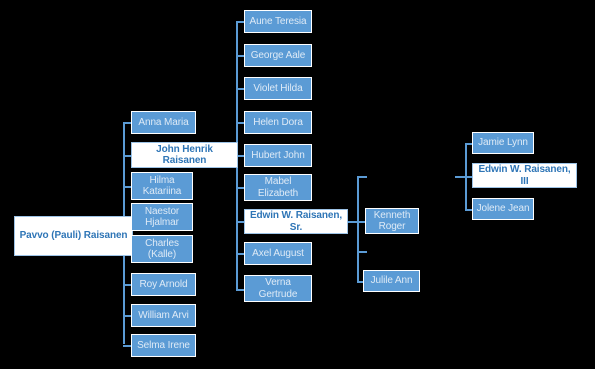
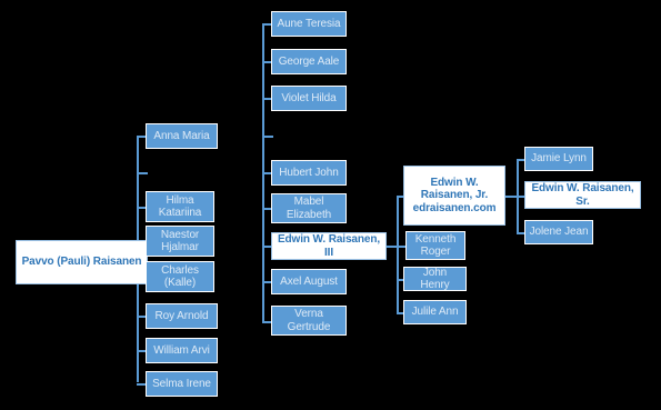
  Pavvo (Pauli) Raisanen
  Anna Maria
- John Henrik Raisanen
  Hilma
  Katariina
  Naestor
  Hjalmar
  Charles
  (Kalle)
  Roy Arnold
  William Arvi
  Selma Irene
  Aune Teresia
  George Aale
  Violet Hilda
- Helen Dora
  Hubert John
  Mabel
  Elizabeth
- Edwin W. Raisanen, Sr.
+ Edwin W. Raisanen, III
  Axel August
  Verna
  Gertrude
+ Edwin W. Raisanen, Jr.
+ edraisanen.com
  Kenneth
  Roger
+ John Henry
  Julile Ann
  Jamie Lynn
- Edwin W. Raisanen, III
+ Edwin W. Raisanen, Sr.
  Jolene Jean
